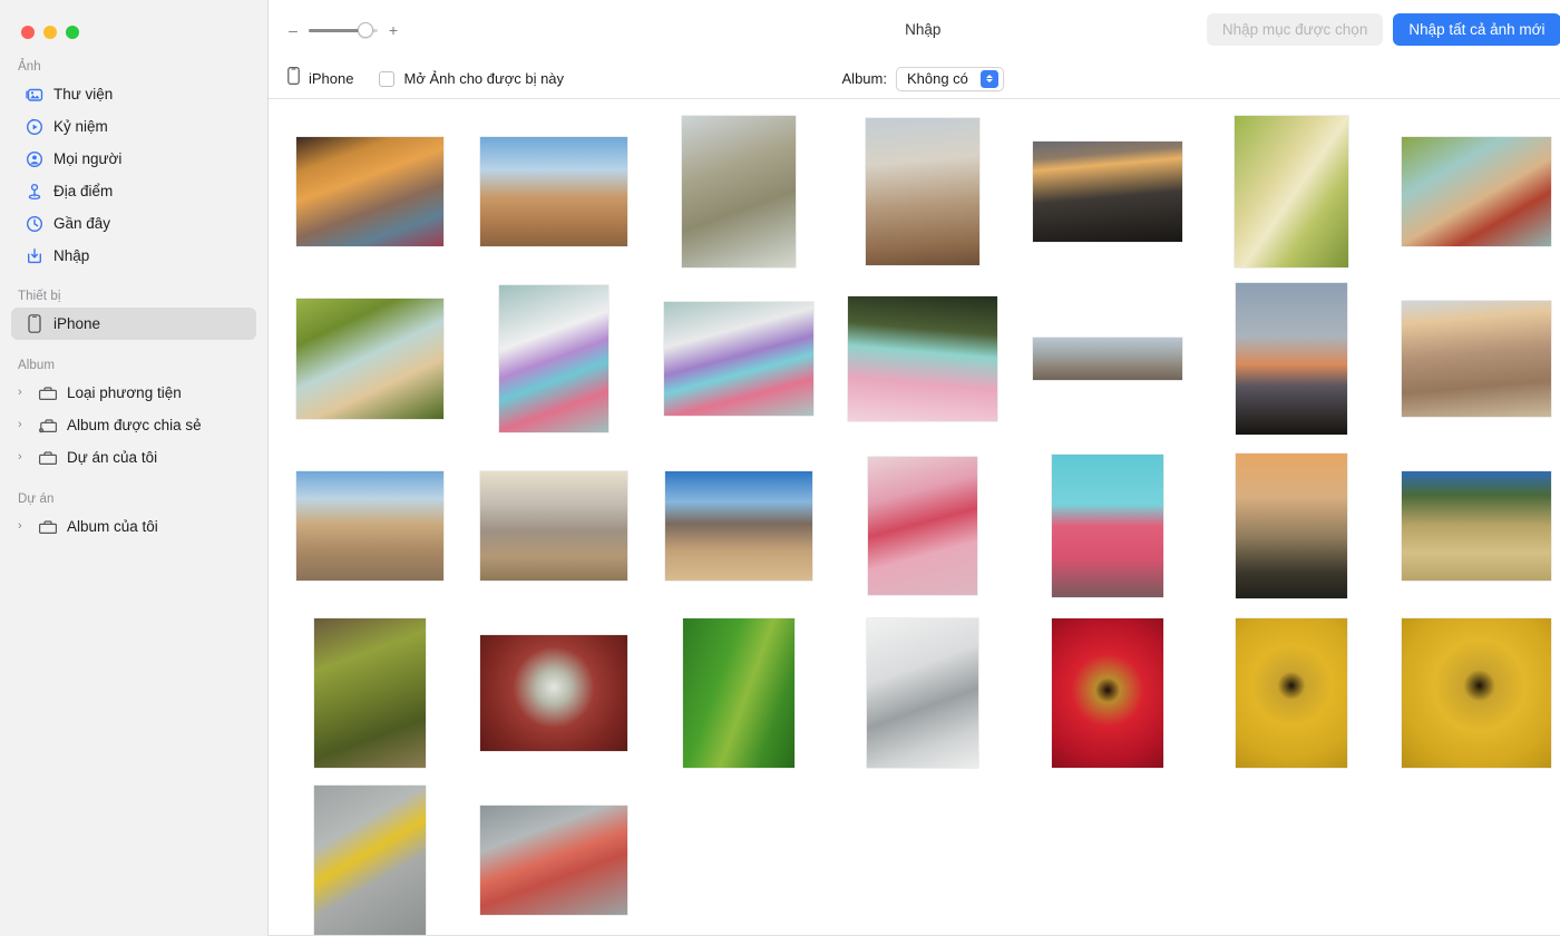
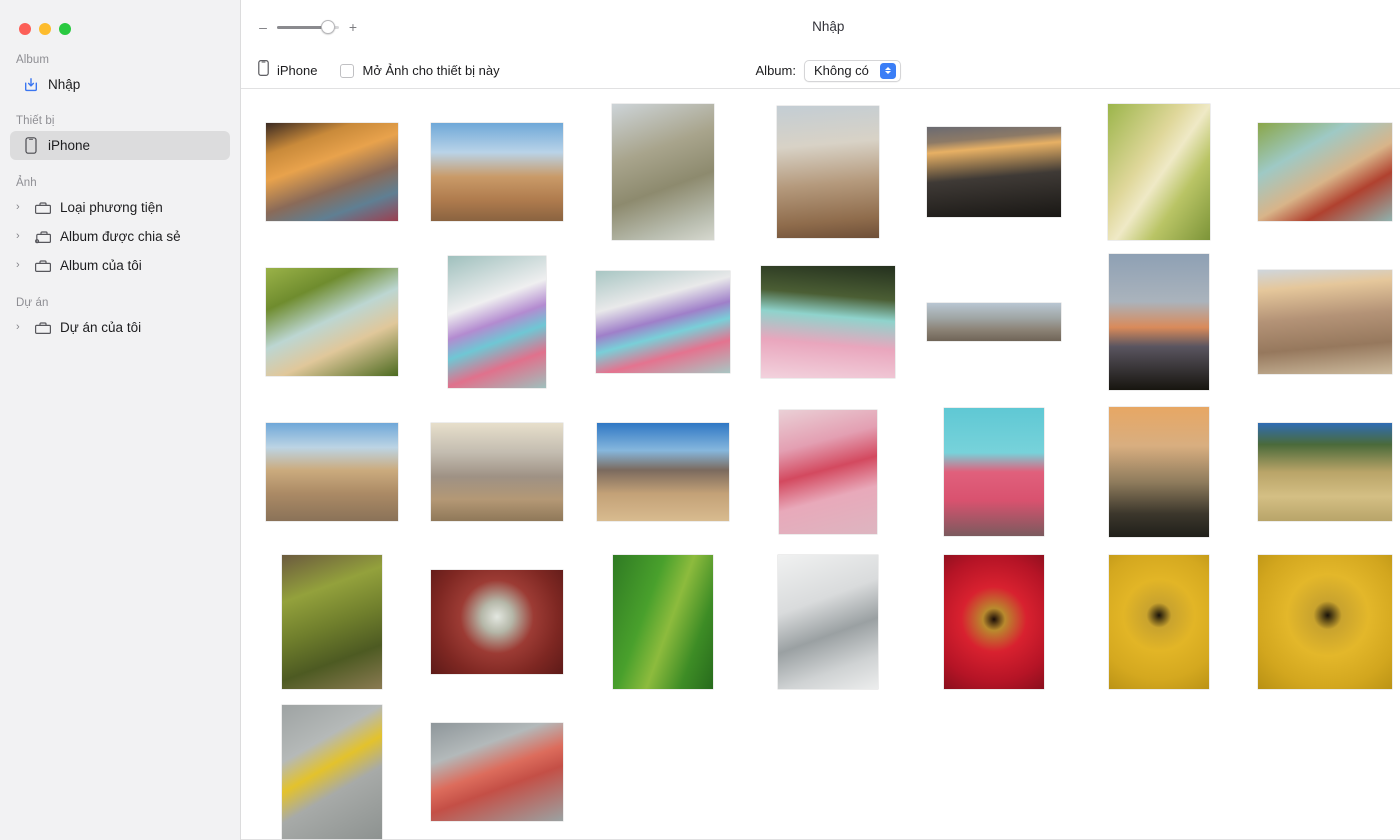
- Ảnh
+ Album
- Thư viện
- Kỷ niệm
- Mọi người
- Địa điểm
- Gần đây
  Nhập
  Thiết bị
  iPhone
- Album
+ Ảnh
  ›
  Loại phương tiện
  ›
  Album được chia sẻ
  ›
- Dự án của tôi
+ Album của tôi
  Dự án
  ›
- Album của tôi
+ Dự án của tôi
  –
  +
  Nhập
- Nhập mục được chọn
- Nhập tất cả ảnh mới
  iPhone
- Mở Ảnh cho được bị này
+ Mở Ảnh cho thiết bị này
  Album:
  Không có
